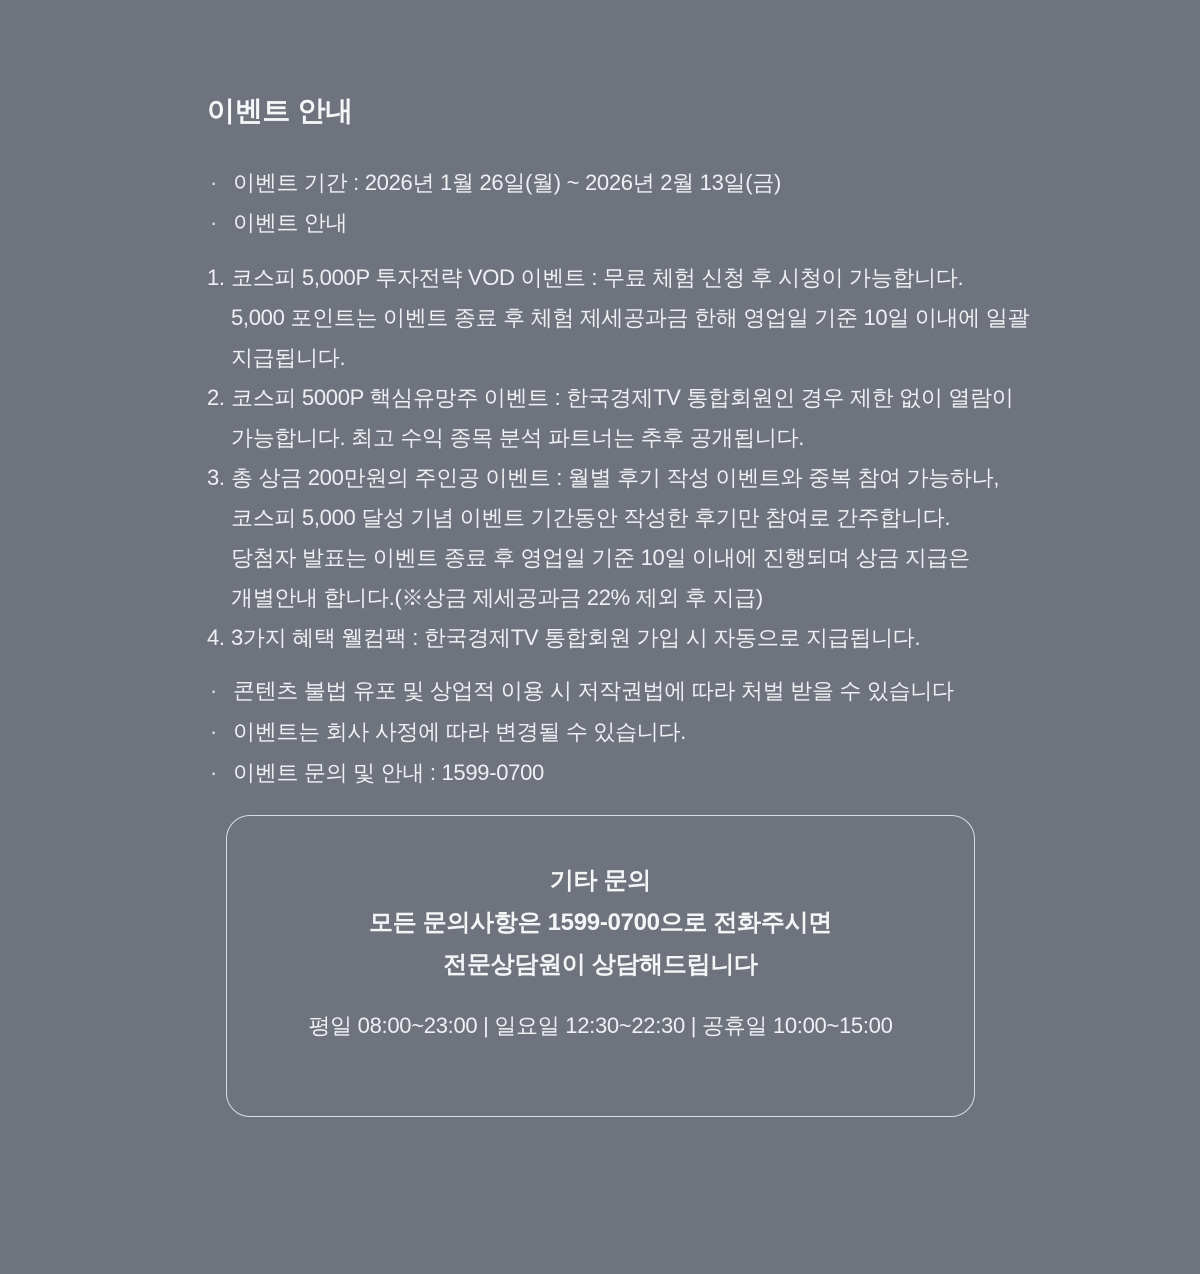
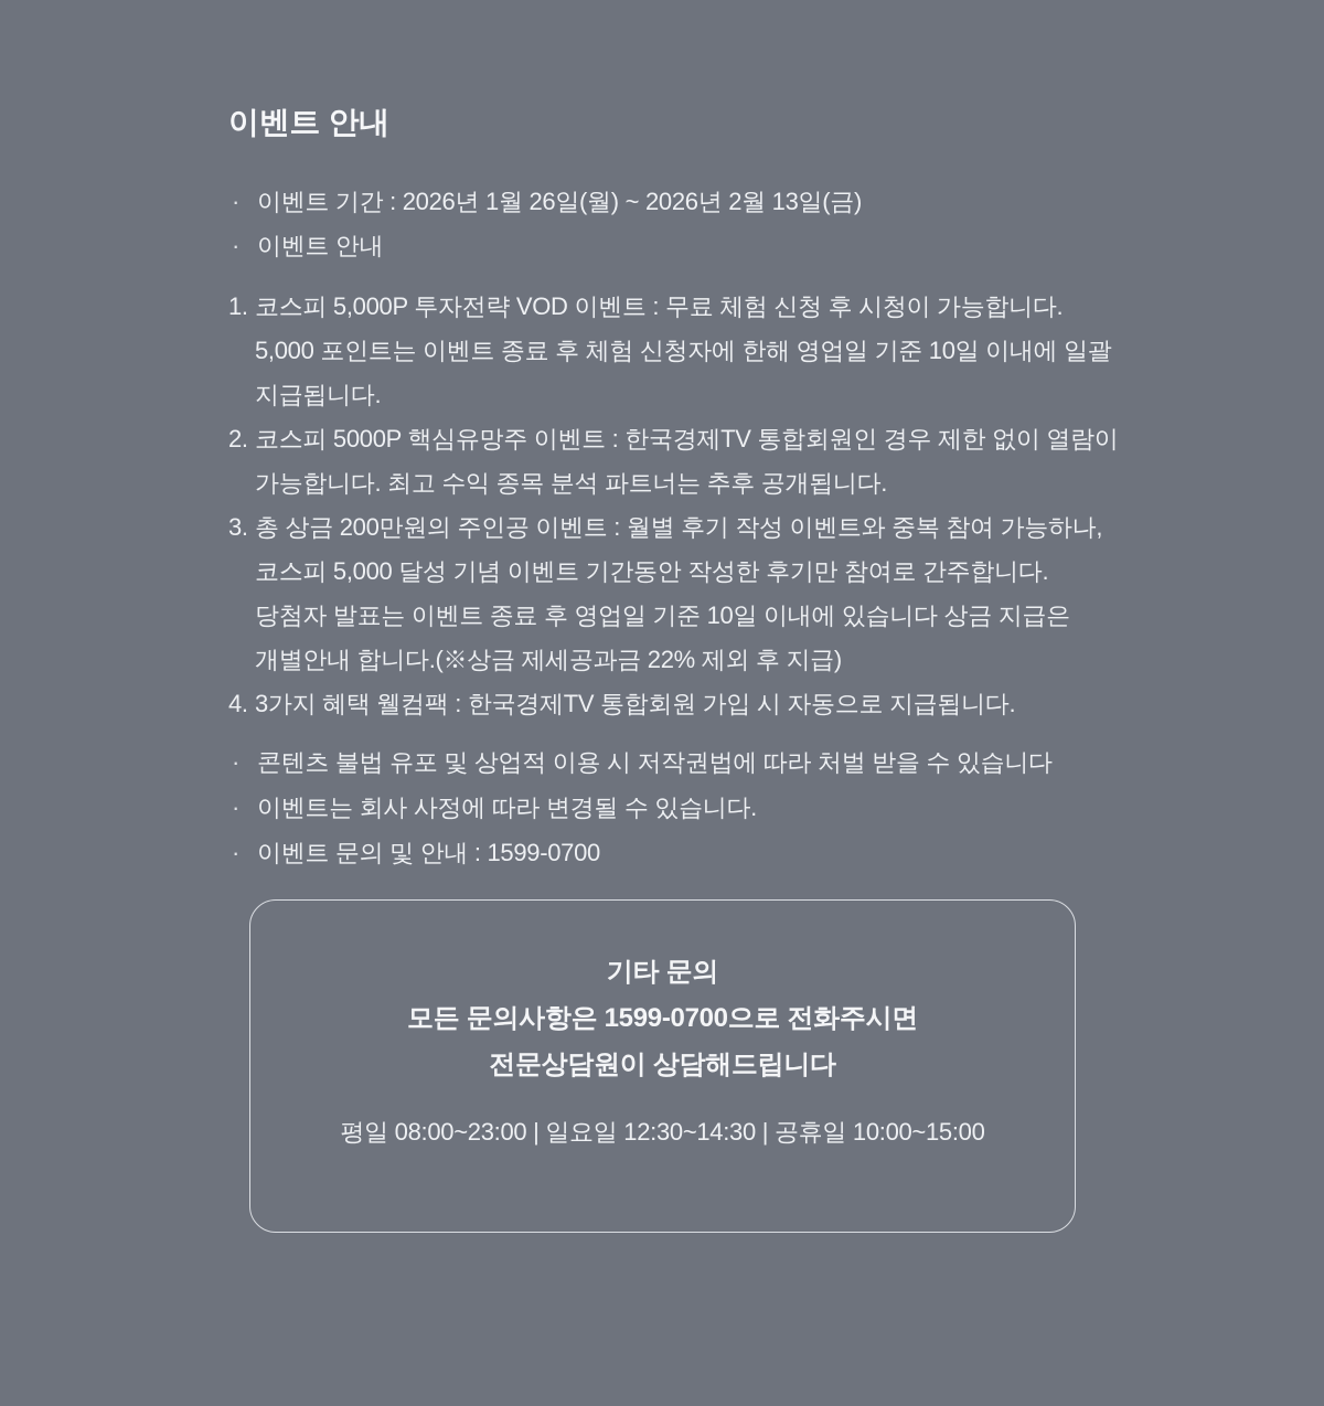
  이벤트 안내
  ·
  이벤트 기간 : 2026년 1월 26일(월) ~ 2026년 2월 13일(금)
  ·
  이벤트 안내
  1.
  코스피 5,000P 투자전략 VOD 이벤트 : 무료 체험 신청 후 시청이 가능합니다.
- 5,000 포인트는 이벤트 종료 후 체험 제세공과금 한해 영업일 기준 10일 이내에 일괄
+ 5,000 포인트는 이벤트 종료 후 체험 신청자에 한해 영업일 기준 10일 이내에 일괄
  지급됩니다.
  2.
  코스피 5000P 핵심유망주 이벤트 : 한국경제TV 통합회원인 경우 제한 없이 열람이
  가능합니다. 최고 수익 종목 분석 파트너는 추후 공개됩니다.
  3.
  총 상금 200만원의 주인공 이벤트 : 월별 후기 작성 이벤트와 중복 참여 가능하나,
  코스피 5,000 달성 기념 이벤트 기간동안 작성한 후기만 참여로 간주합니다.
- 당첨자 발표는 이벤트 종료 후 영업일 기준 10일 이내에 진행되며 상금 지급은
+ 당첨자 발표는 이벤트 종료 후 영업일 기준 10일 이내에 있습니다 상금 지급은
  개별안내 합니다.(※상금 제세공과금 22% 제외 후 지급)
  4.
  3가지 혜택 웰컴팩 : 한국경제TV 통합회원 가입 시 자동으로 지급됩니다.
  ·
  콘텐츠 불법 유포 및 상업적 이용 시 저작권법에 따라 처벌 받을 수 있습니다
  ·
  이벤트는 회사 사정에 따라 변경될 수 있습니다.
  ·
  이벤트 문의 및 안내 : 1599-0700
  기타 문의
  모든 문의사항은 1599-0700으로 전화주시면
  전문상담원이 상담해드립니다
- 평일 08:00~23:00 | 일요일 12:30~22:30 | 공휴일 10:00~15:00
+ 평일 08:00~23:00 | 일요일 12:30~14:30 | 공휴일 10:00~15:00
